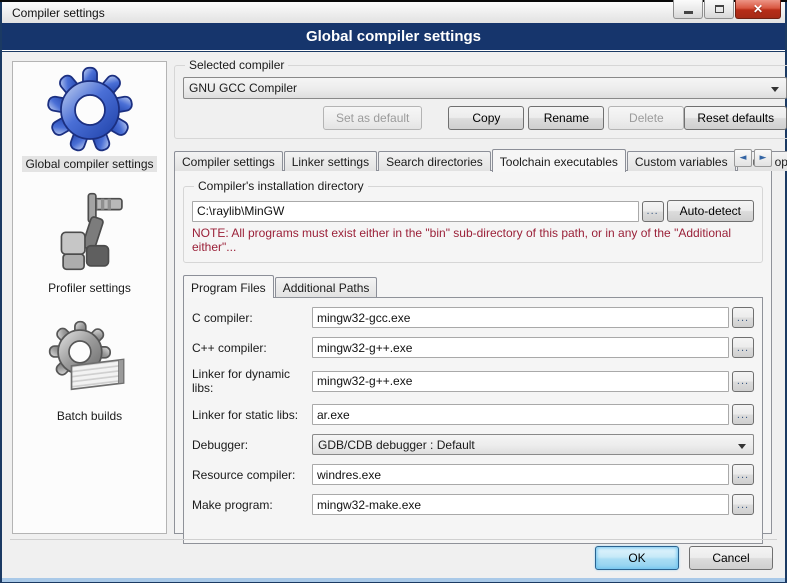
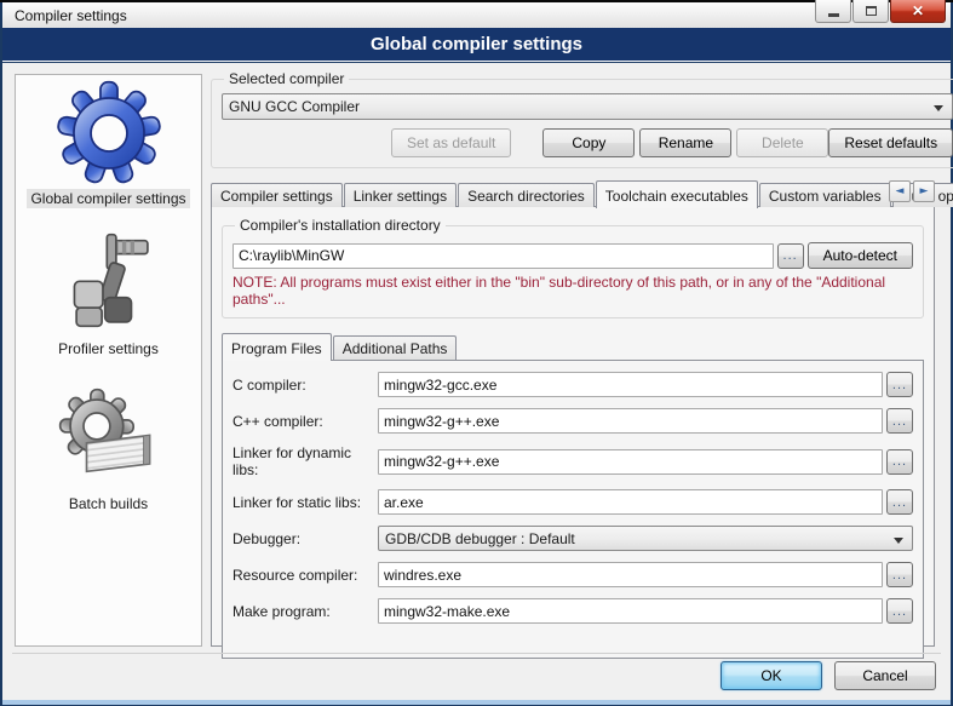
  Compiler settings
  ✕
  Global compiler settings
  Global compiler settings
  Profiler settings
  Batch builds
  Selected compiler
  GNU GCC Compiler
  Set as default
  Copy
  Rename
  Delete
  Reset defaults
  Compiler settings
  Linker settings
  Search directories
  Toolchain executables
  Custom variables
  ◄
  ►
  Compiler's installation directory
  C:\raylib\MinGW
  ...
  Auto-detect
- NOTE: All programs must exist either in the "bin" sub-directory of this path, or in any of the "Additional either"...
+ NOTE: All programs must exist either in the "bin" sub-directory of this path, or in any of the "Additional paths"...
  Program Files
  Additional Paths
  C compiler:
  mingw32-gcc.exe
  ...
  C++ compiler:
  mingw32-g++.exe
  ...
  Linker for dynamic libs:
  mingw32-g++.exe
  ...
  Linker for static libs:
  ar.exe
  ...
  Debugger:
  GDB/CDB debugger : Default
  Resource compiler:
  windres.exe
  ...
  Make program:
  mingw32-make.exe
  ...
  OK
  Cancel
